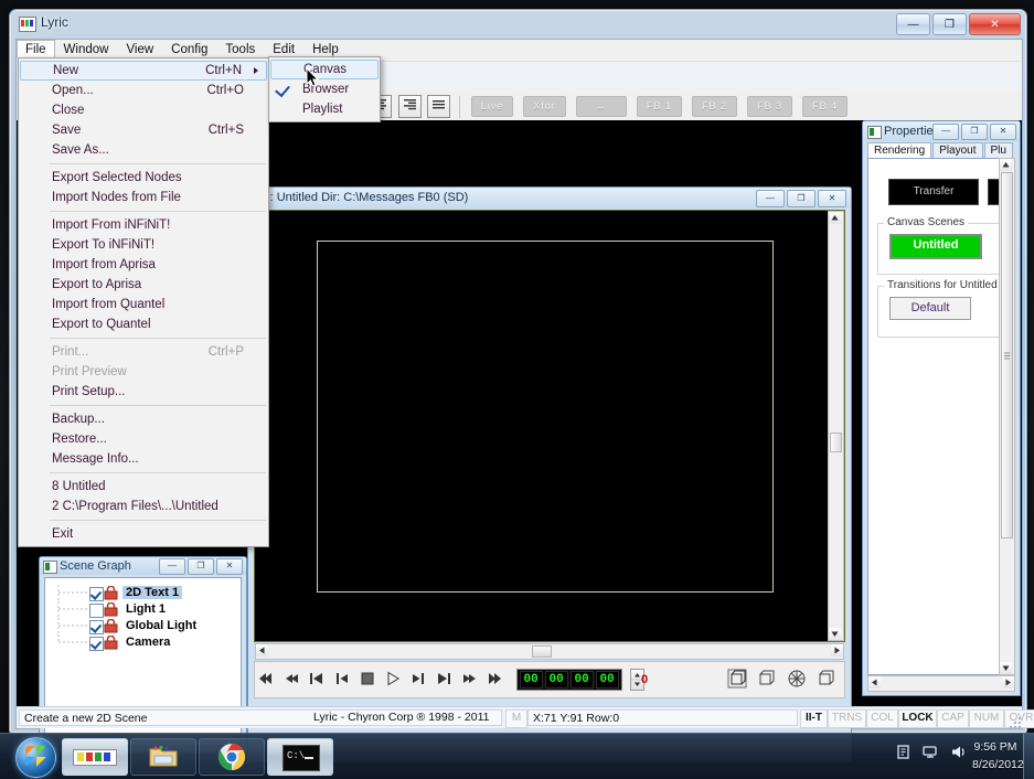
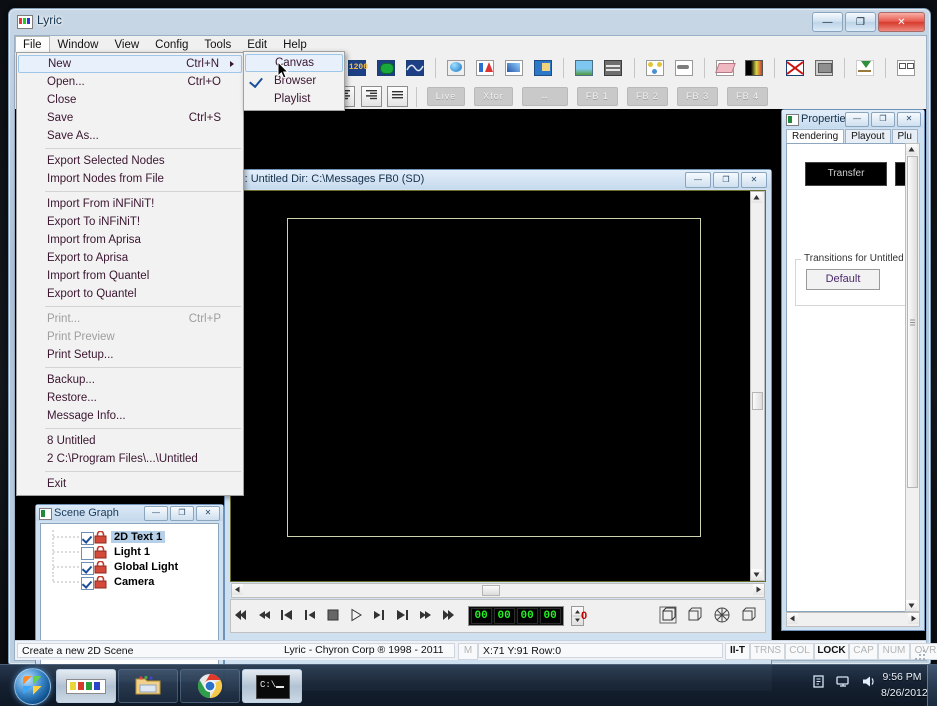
  Lyric
  —
  ❐
  ✕
  File
  Window
  View
  Config
  Tools
  Edit
  Help
+ 1200
  Live Xfor ↔ FB 1 FB 2 FB 3 FB 4
  Scene Graph
  —
  ❐
  ✕
  2D Text 1
  Light 1
  Global Light
  Camera
  : Untitled Dir: C:\Messages FB0 (SD)
  —
  ❐
  ✕
  00 00 00 00
  0
  Propertie
  —
  ❐
  ✕
  Rendering
  Playout
  Plu
  Transfer
- Canvas Scenes
- Untitled
  Transitions for Untitled
  Default
  Create a new 2D Scene
  Lyric - Chyron Corp ® 1998 - 2011
  M
  X:71 Y:91 Row:0
  II-T
  TRNS
  COL
  LOCK
  CAP
  NUM
  OVR
  New
  Ctrl+N
  Open...
  Ctrl+O
  Close
  Save
  Ctrl+S
  Save As...
  Export Selected Nodes
  Import Nodes from File
  Import From iNFiNiT!
  Export To iNFiNiT!
  Import from Aprisa
  Export to Aprisa
  Import from Quantel
  Export to Quantel
  Print...
  Ctrl+P
  Print Preview
  Print Setup...
  Backup...
  Restore...
  Message Info...
  8 Untitled
  2 C:\Program Files\...\Untitled
  Exit
  anvas
  Browser
  Playlist
  C:\
  9:56 PM
  8/26/2012
